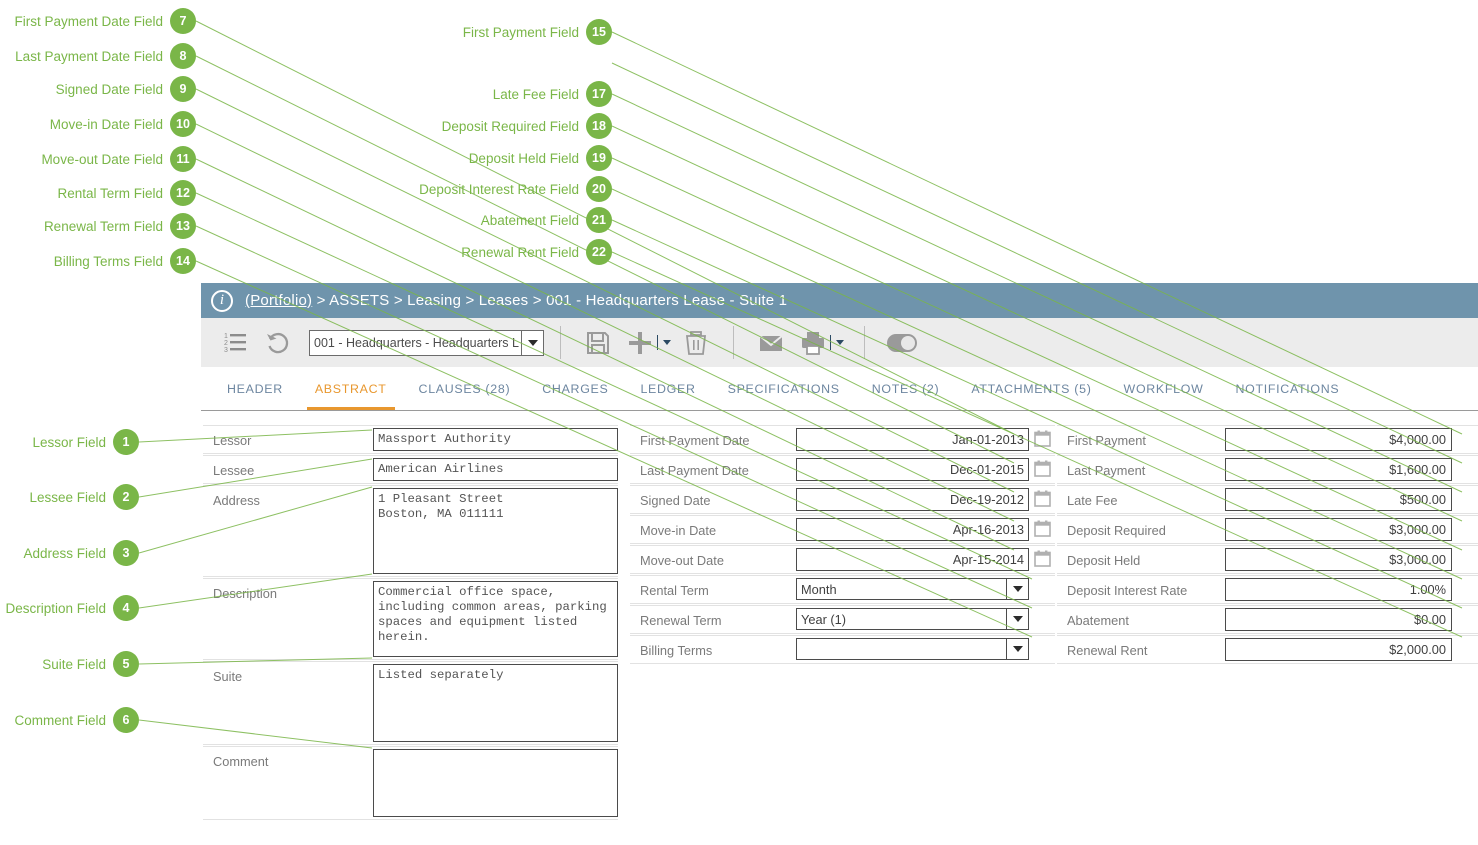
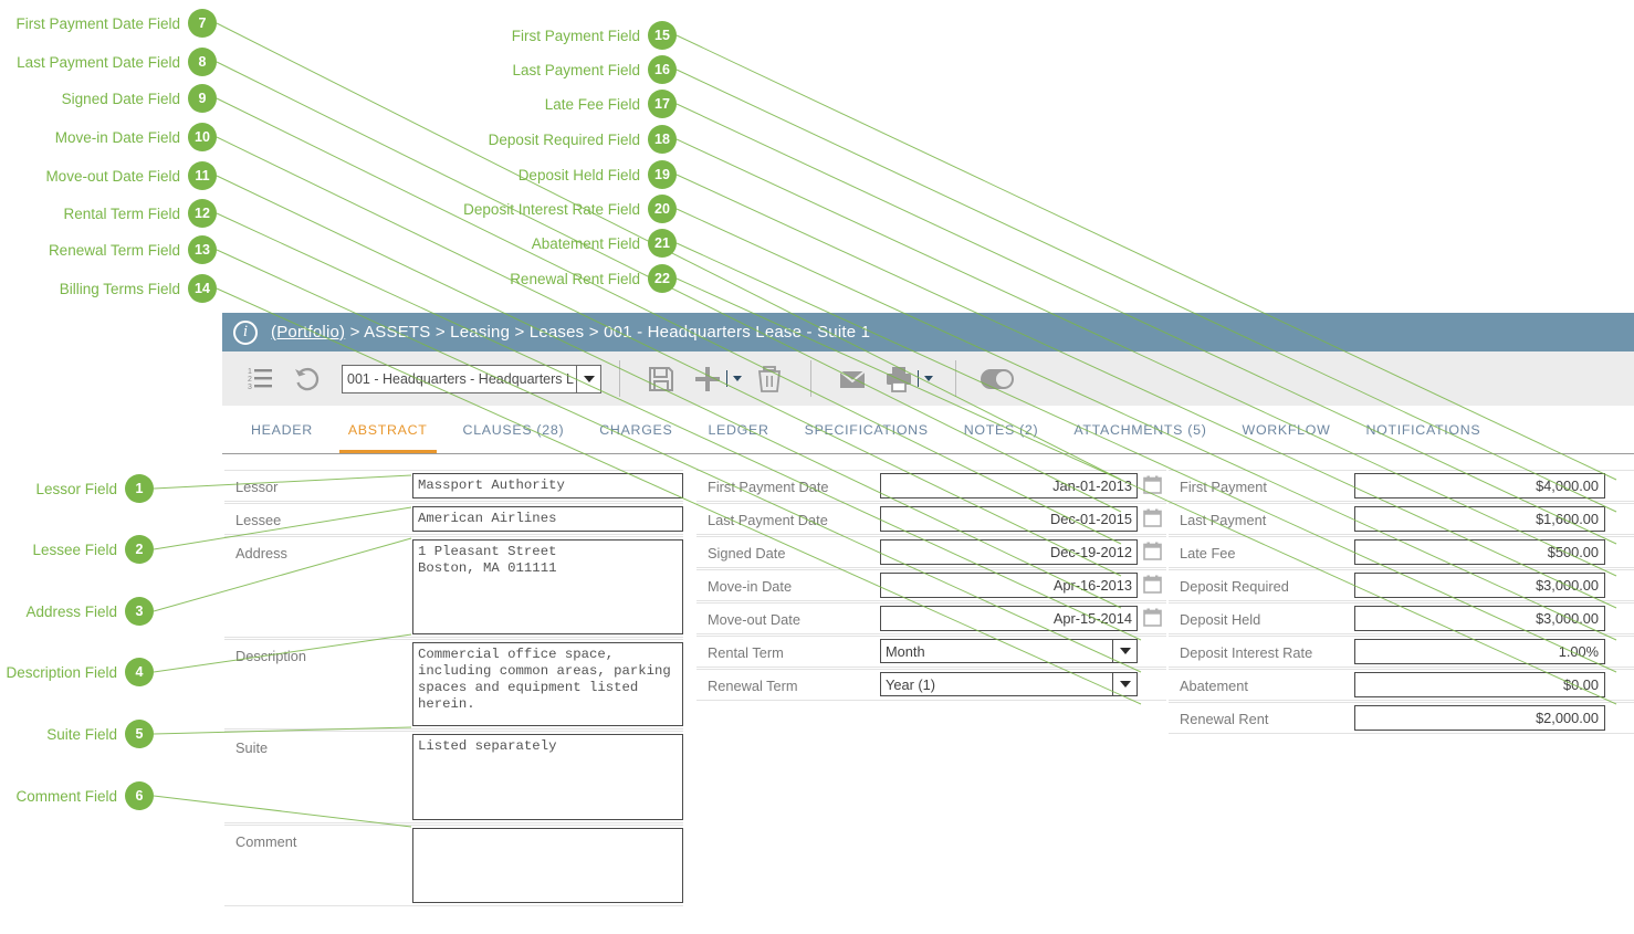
  i
  (Portfolio) > ASSETS > Leasing > Leases > 001 - Headquarters Lease - Suite 1
  001 - Headquarters - Headquarters L
  HEADER
  ABSTRACT
  CLAUSES (28)
  CHARGES
  LEDGER
  SPECIFICATIONS
  NOTES (2)
  ATTACHMENTS (5)
  WORKFLOW
  NOTIFICATIONS
  Lessor
  Massport Authority
  Lessee
  American Airlines
  Address
  1 Pleasant Street
  Boston, MA 011111
  Description
  Commercial office space, including common areas, parking spaces and equipment listed herein.
  Suite
  Listed separately
  Comment
  First Payment Date
  Jan-01-2013
  Last Payment Date
  Dec-01-2015
  Signed Date
  Dec-19-2012
  Move-in Date
  Apr-16-2013
  Move-out Date
  Apr-15-2014
  Rental Term
  Month
  Renewal Term
  Year (1)
- Billing Terms
  First Payment
  $4,000.00
  Last Payment
  $1,600.00
  Late Fee
  $500.00
  Deposit Required
  $3,000.00
  Deposit Held
  $3,000.00
  Deposit Interest Rate
  1.00%
  Abatement
  $0.00
  Renewal Rent
  $2,000.00
  First Payment Date Field
  7
  Last Payment Date Field
  8
  Signed Date Field
  9
  Move-in Date Field
  10
  Move-out Date Field
  11
  Rental Term Field
  12
  Renewal Term Field
  13
  Billing Terms Field
  14
  First Payment Field
  15
+ Last Payment Field
+ 16
  Late Fee Field
  17
  Deposit Required Field
  18
  Deposit Held Field
  19
  Deposit Interest Rate Field
  20
  Abatement Field
  21
  Renewal Rent Field
  22
  Lessor Field
  1
  Lessee Field
  2
  Address Field
  3
  Description Field
  4
  Suite Field
  5
  Comment Field
  6
